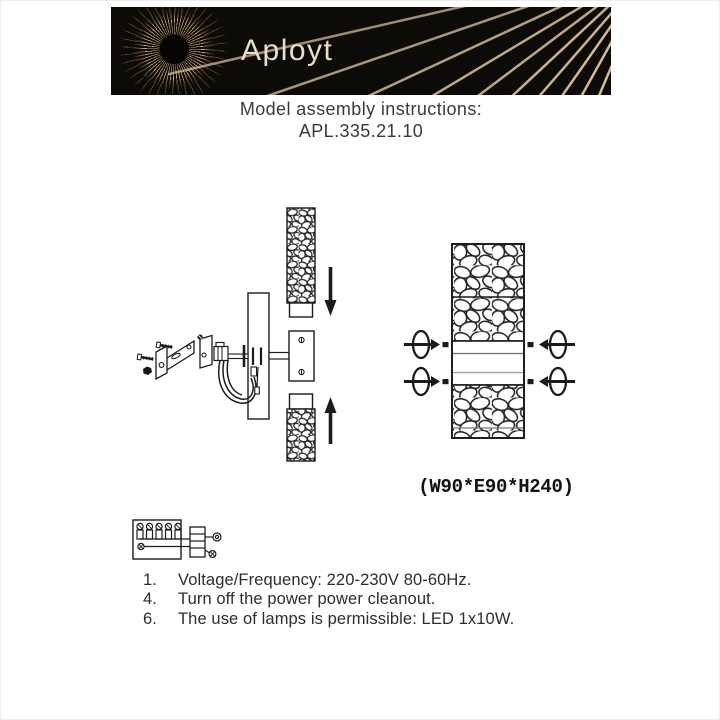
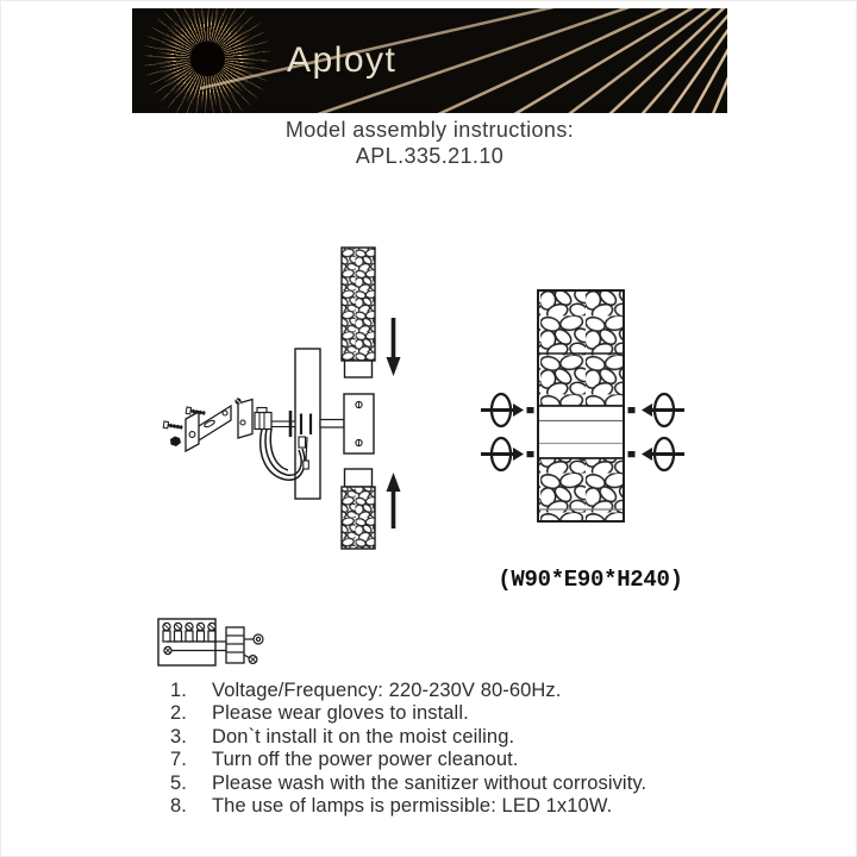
  Aployt
  Model assembly instructions:
  APL.335.21.10
  (W90*E90*H240)
  1.
  Voltage/Frequency: 220-230V 80-60Hz.
+ 2.
+ Please wear gloves to install.
+ 3.
+ Don`t install it on the moist ceiling.
- 4.
+ 7.
  Turn off the power power cleanout.
+ 5.
+ Please wash with the sanitizer without corrosivity.
- 6.
+ 8.
  The use of lamps is permissible: LED 1x10W.
